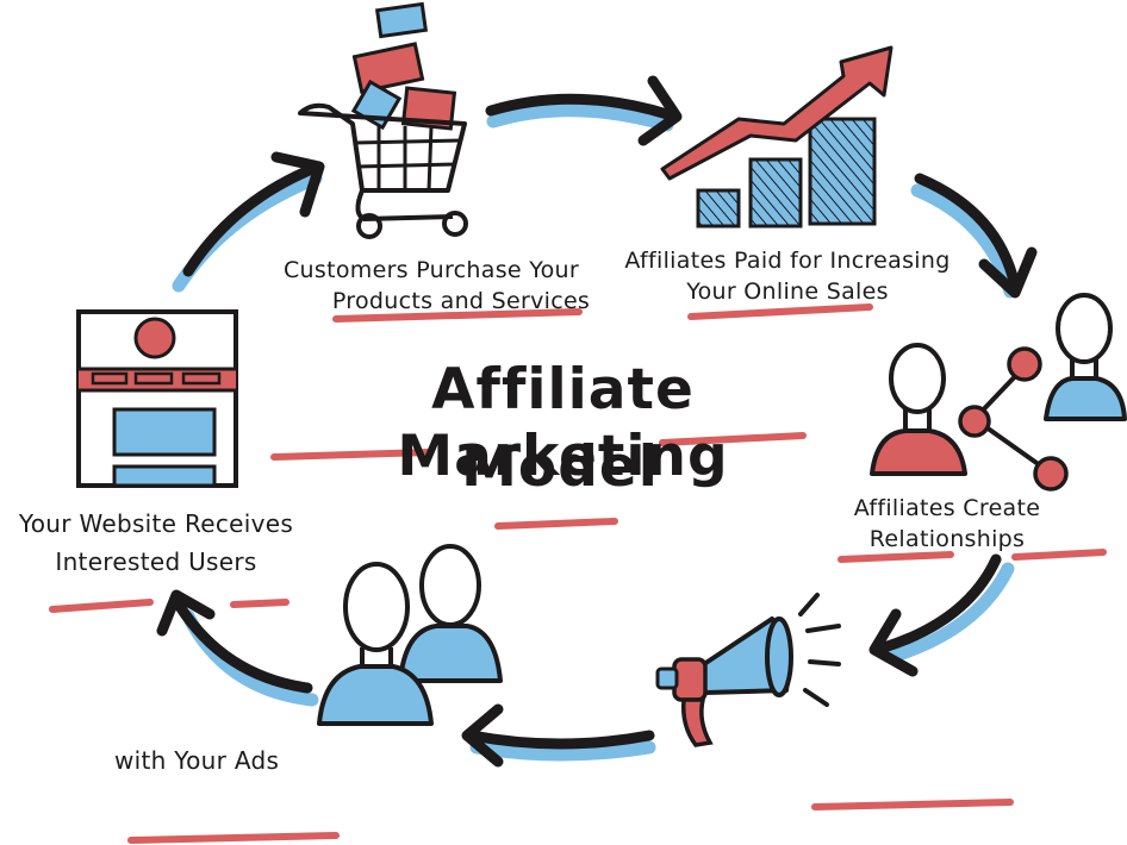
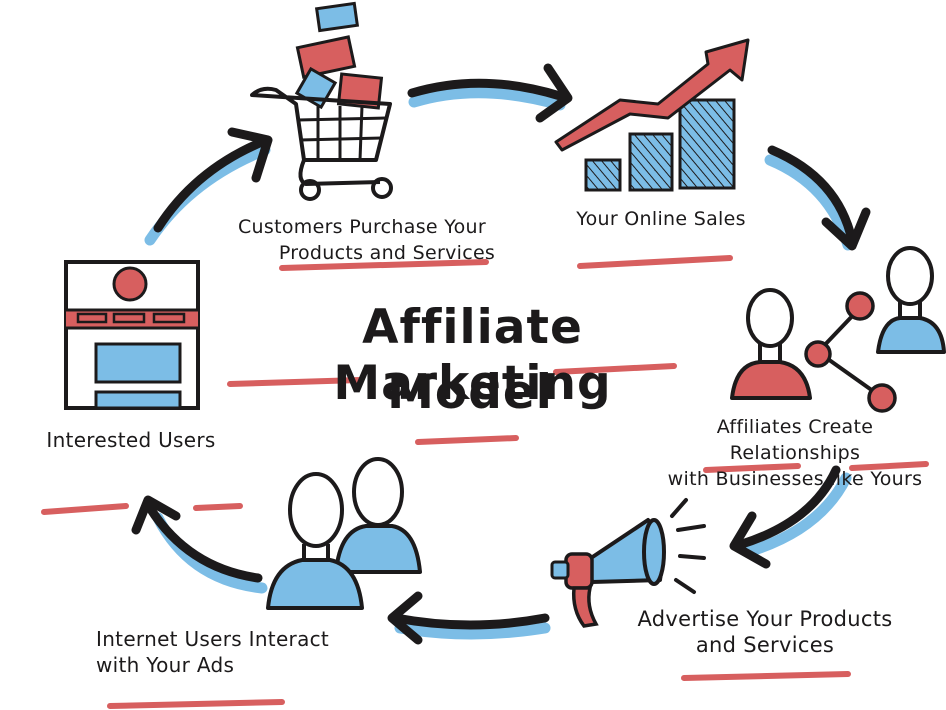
  Affiliate Marketing
  Model
  Customers Purchase Your
  Products and Services
- Affiliates Paid for Increasing
  Your Online Sales
  Affiliates Create Relationships
+ with Businesses like Yours
+ Advertise Your Products
+ and Services
+ Internet Users Interact
  with Your Ads
- Your Website Receives
  Interested Users
